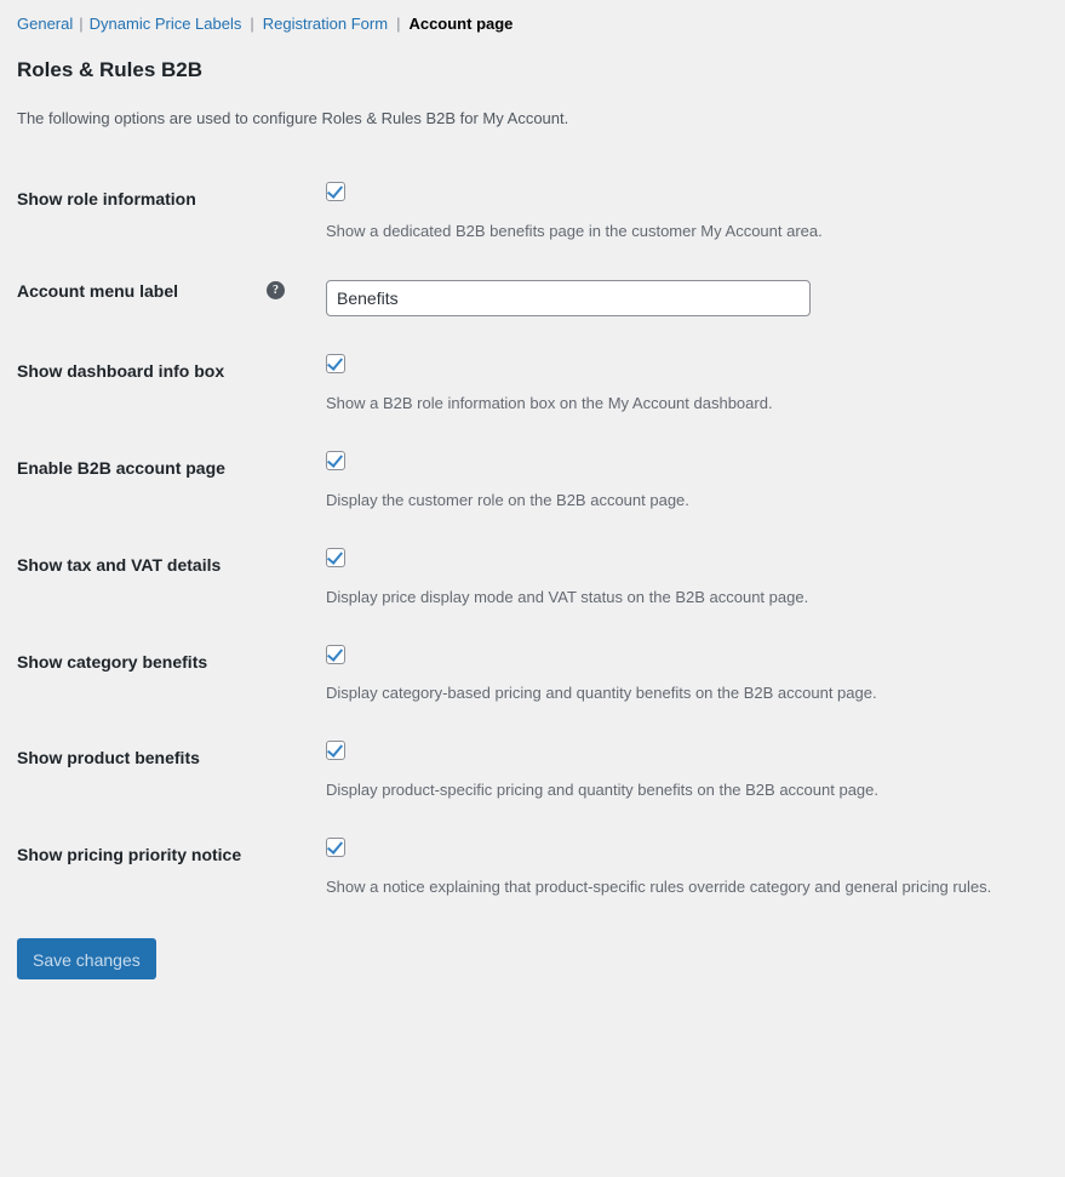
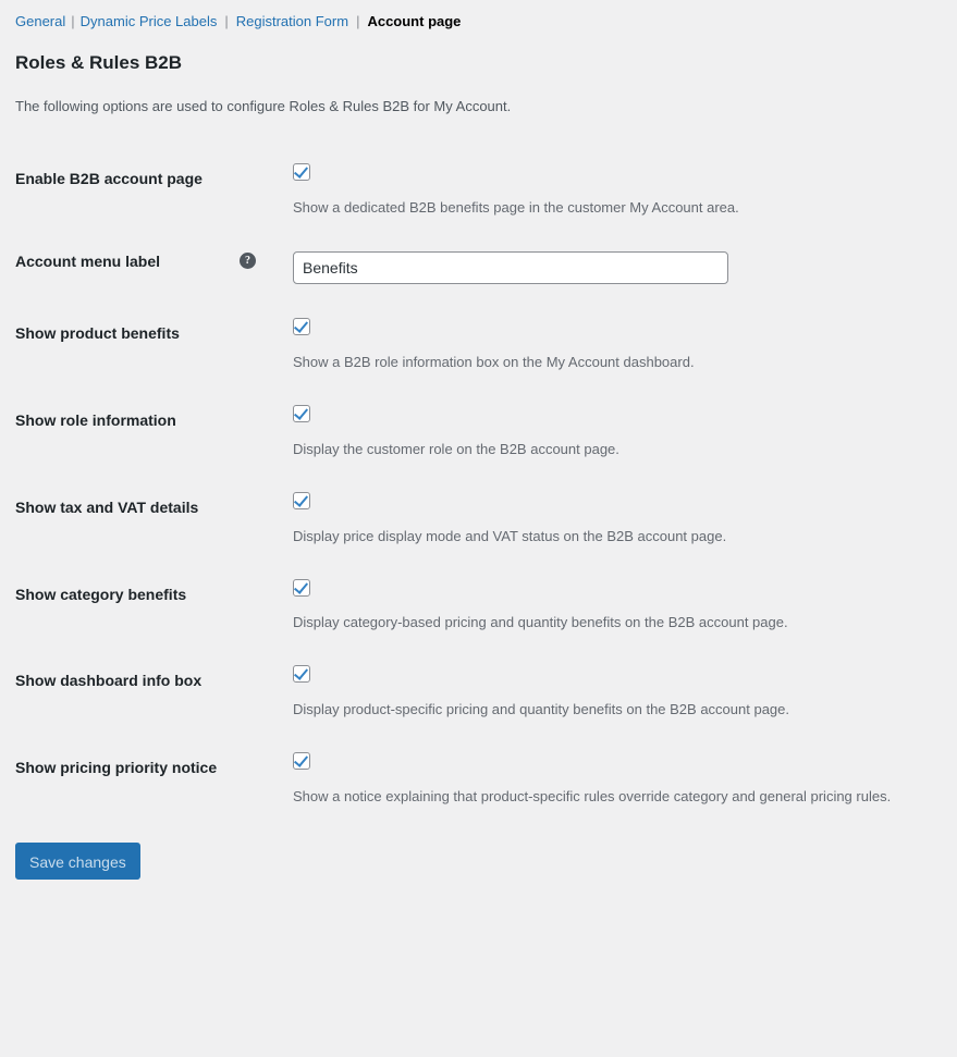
  General | Dynamic Price Labels | Registration Form | Account page
  Roles & Rules B2B
  The following options are used to configure Roles & Rules B2B for My Account.
- Show role information	Show a dedicated B2B benefits page in the customer My Account area.
+ Enable B2B account page	Show a dedicated B2B benefits page in the customer My Account area.
  Account menu label ?	Benefits
- Show dashboard info box	Show a B2B role information box on the My Account dashboard.
+ Show product benefits	Show a B2B role information box on the My Account dashboard.
- Enable B2B account page	Display the customer role on the B2B account page.
+ Show role information	Display the customer role on the B2B account page.
  Show tax and VAT details	Display price display mode and VAT status on the B2B account page.
  Show category benefits	Display category-based pricing and quantity benefits on the B2B account page.
- Show product benefits	Display product-specific pricing and quantity benefits on the B2B account page.
+ Show dashboard info box	Display product-specific pricing and quantity benefits on the B2B account page.
  Show pricing priority notice	Show a notice explaining that product-specific rules override category and general pricing rules.
  Save changes
